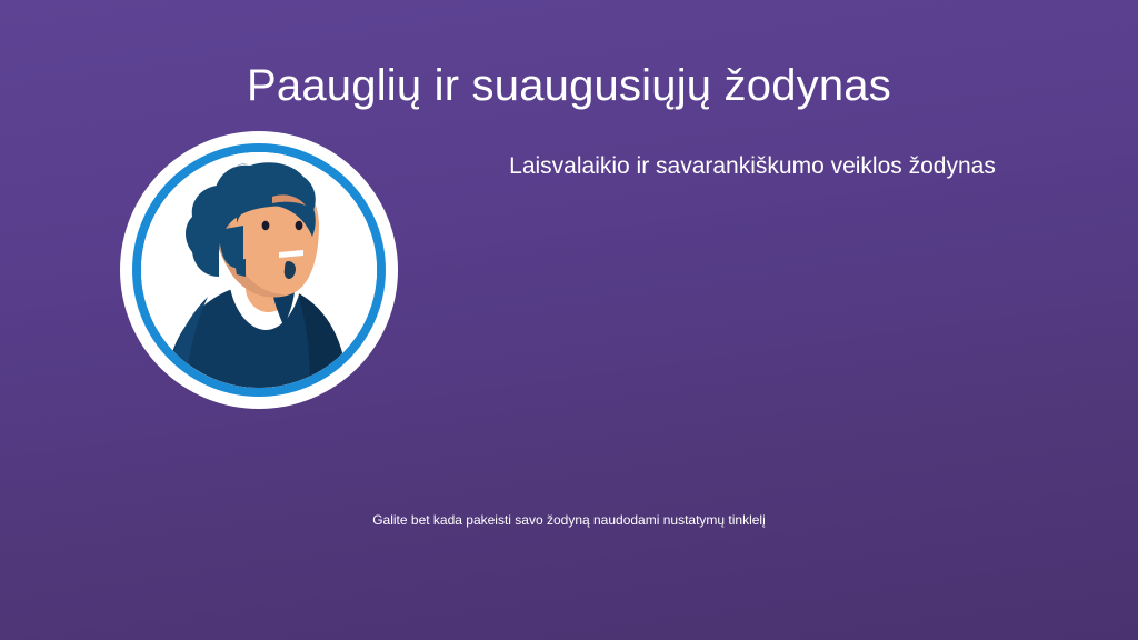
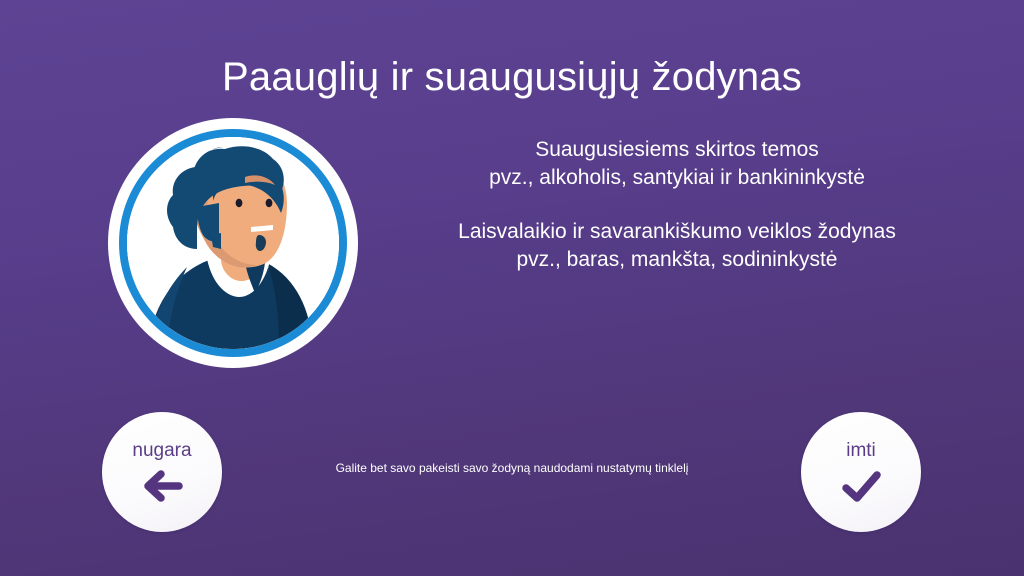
  Paauglių ir suaugusiųjų žodynas
+ Suaugusiesiems skirtos temos
+ pvz., alkoholis, santykiai ir bankininkystė
  Laisvalaikio ir savarankiškumo veiklos žodynas
+ pvz., baras, mankšta, sodininkystė
- Galite bet kada pakeisti savo žodyną naudodami nustatymų tinklelį
+ Galite bet savo pakeisti savo žodyną naudodami nustatymų tinklelį
+ nugara
+ imti
